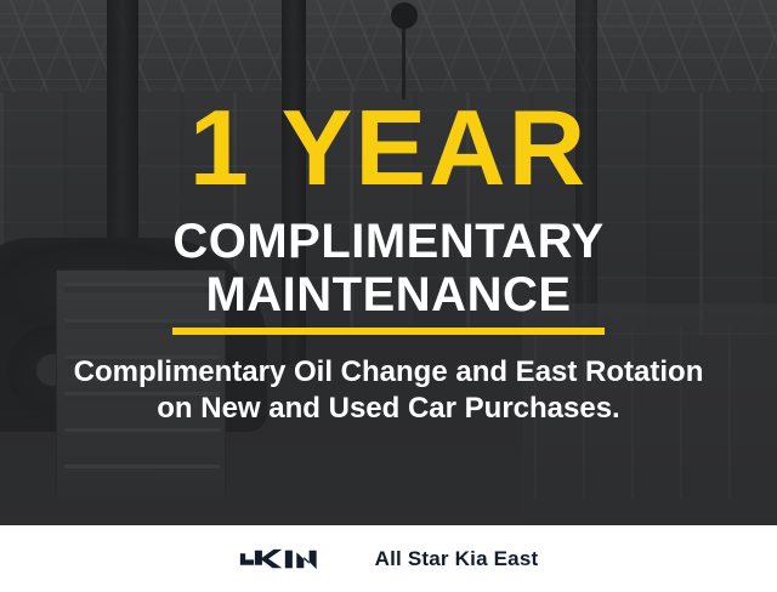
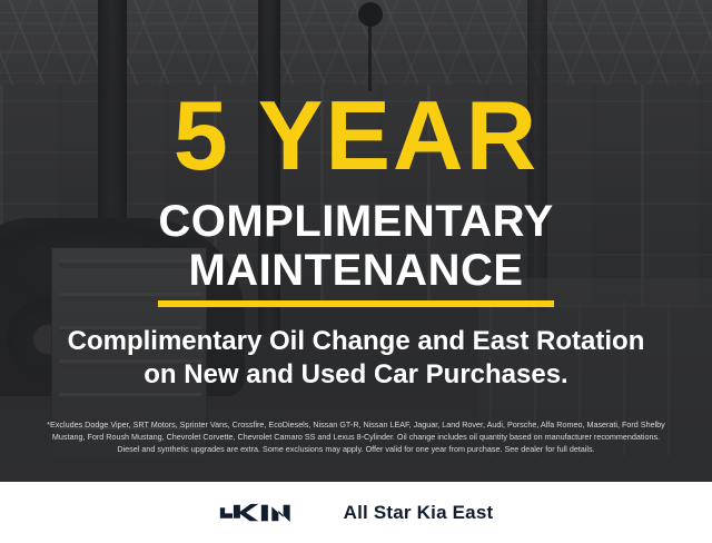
- 1 YEAR
+ 5 YEAR
  COMPLIMENTARY
  MAINTENANCE
  Complimentary Oil Change and East Rotation
  on New and Used Car Purchases.
+ *Excludes Dodge Viper, SRT Motors, Sprinter Vans, Crossfire, EcoDiesels, Nissan GT-R, Nissan LEAF, Jaguar, Land Rover, Audi, Porsche, Alfa Romeo, Maserati, Ford Shelby
+ Mustang, Ford Roush Mustang, Chevrolet Corvette, Chevrolet Camaro SS and Lexus 8-Cylinder. Oil change includes oil quantity based on manufacturer recommendations.
+ Diesel and synthetic upgrades are extra. Some exclusions may apply. Offer valid for one year from purchase. See dealer for full details.
  All Star Kia East
